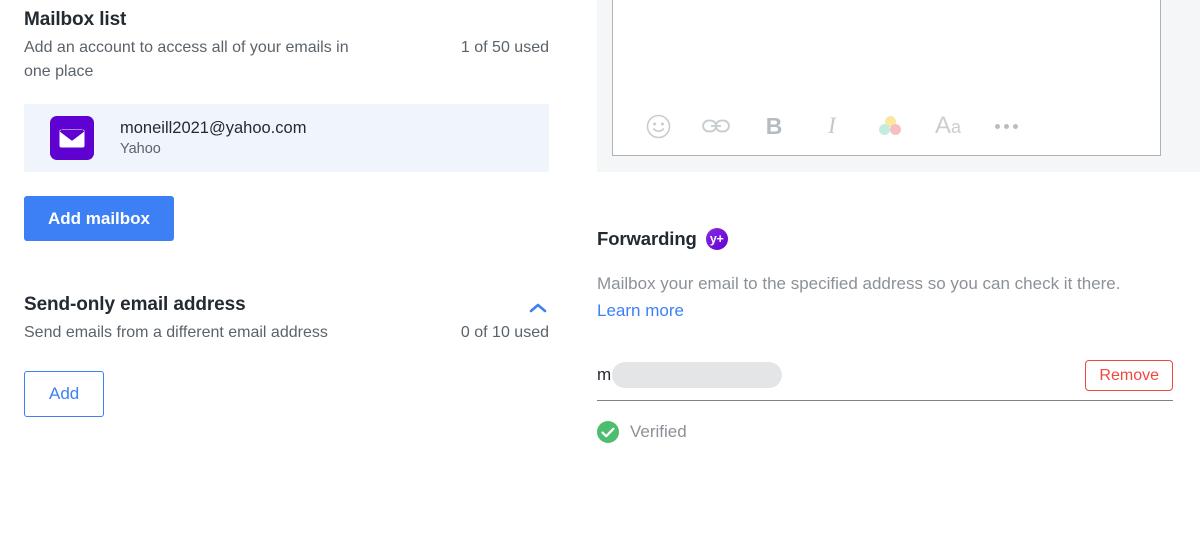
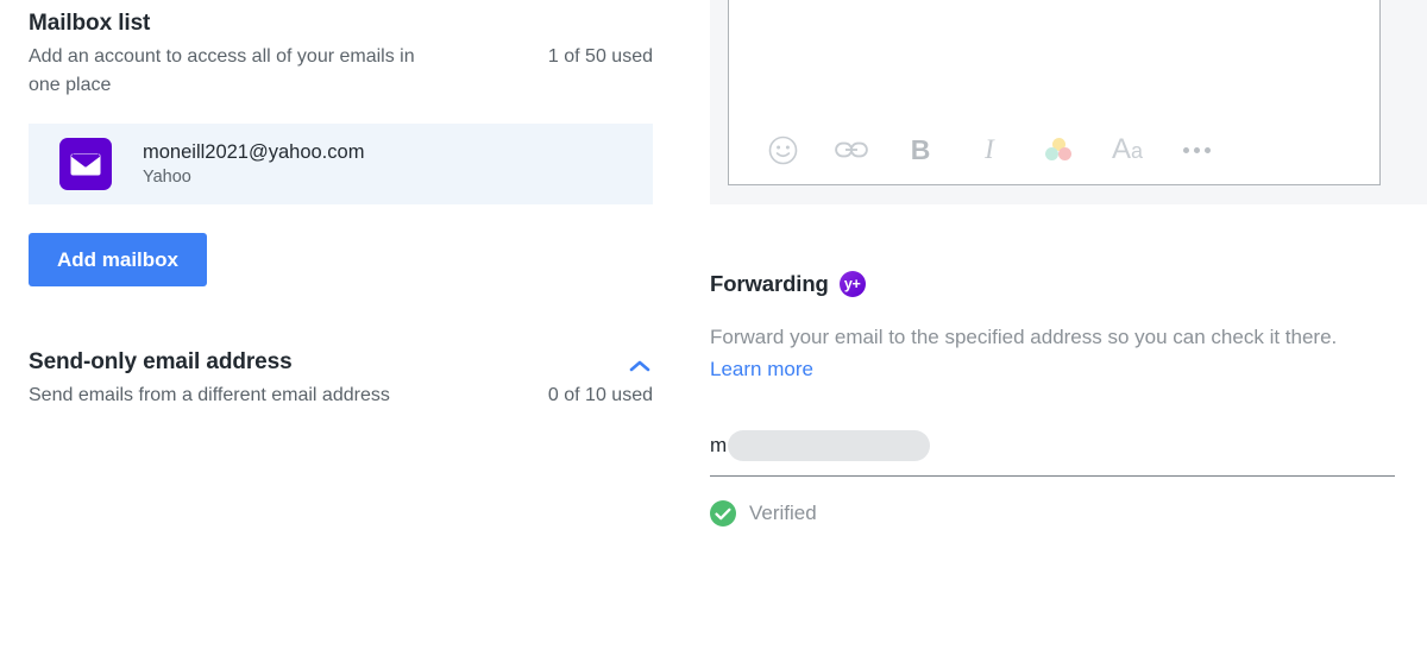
  Mailbox list
  Add an account to access all of your emails in one place
  1 of 50 used
  moneill2021@yahoo.com
  Yahoo
  Add mailbox
  Send-only email address
  Send emails from a different email address
  0 of 10 used
- Add
  B
  I
  A
  a
  Forwarding
  y+
- Mailbox your email to the specified address so you can check it there. Learn more
+ Forward your email to the specified address so you can check it there. Learn more
  m
- Remove
  Verified
